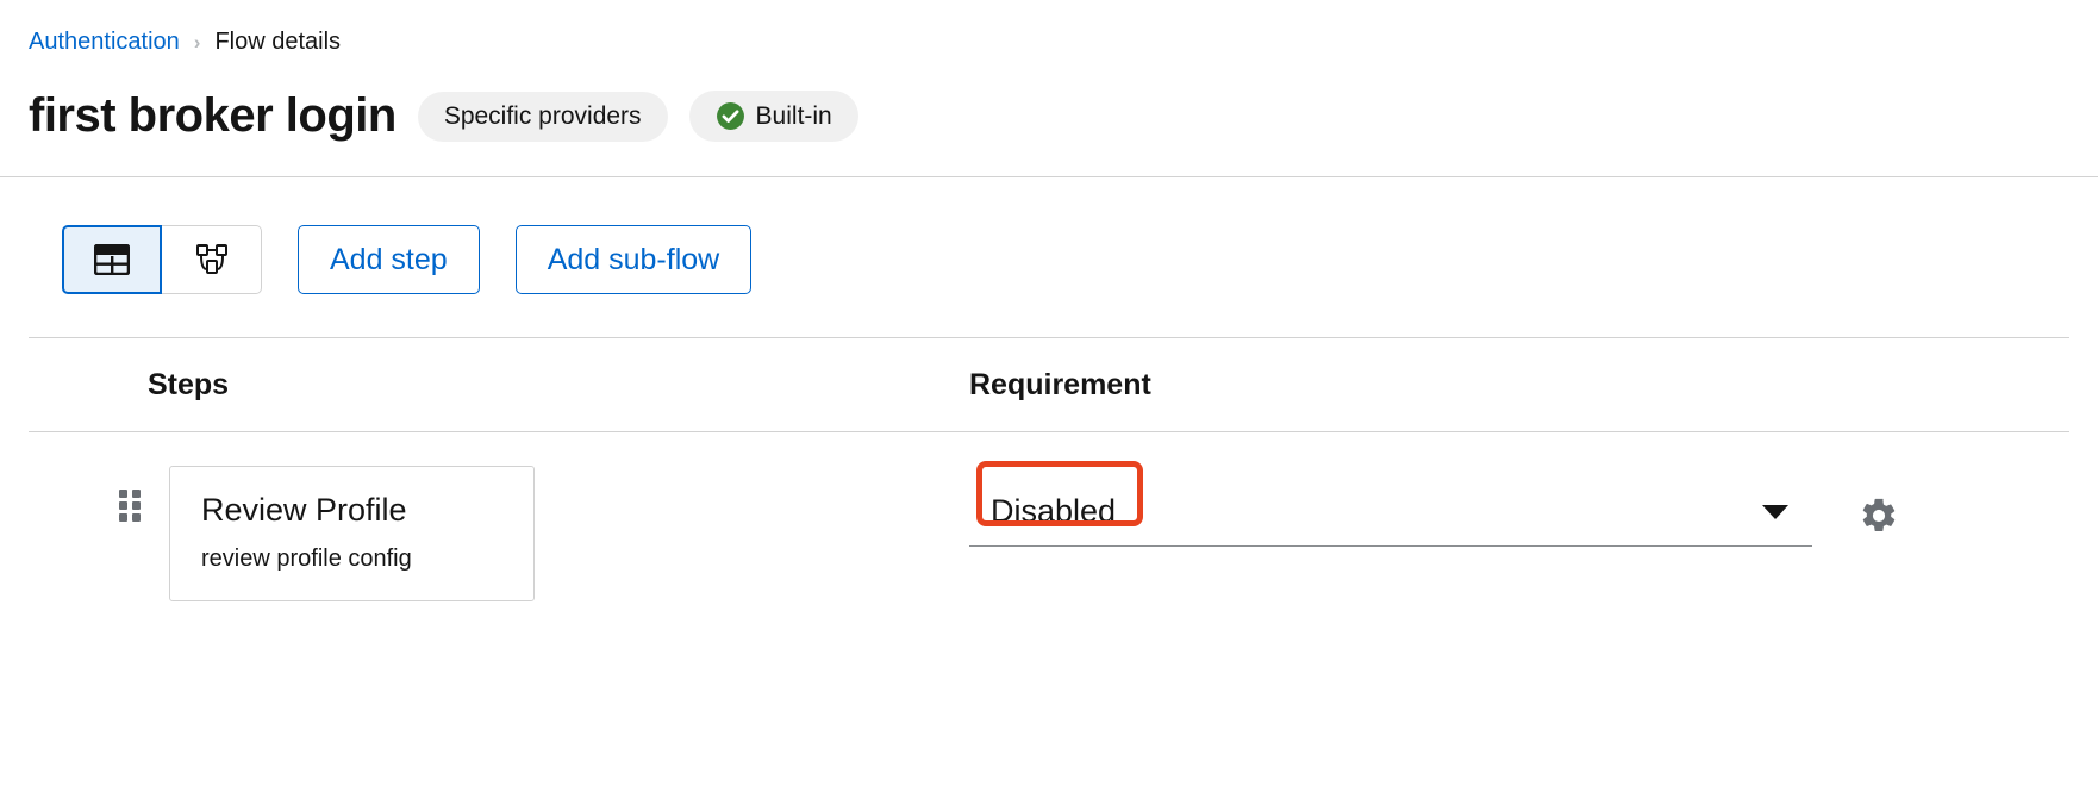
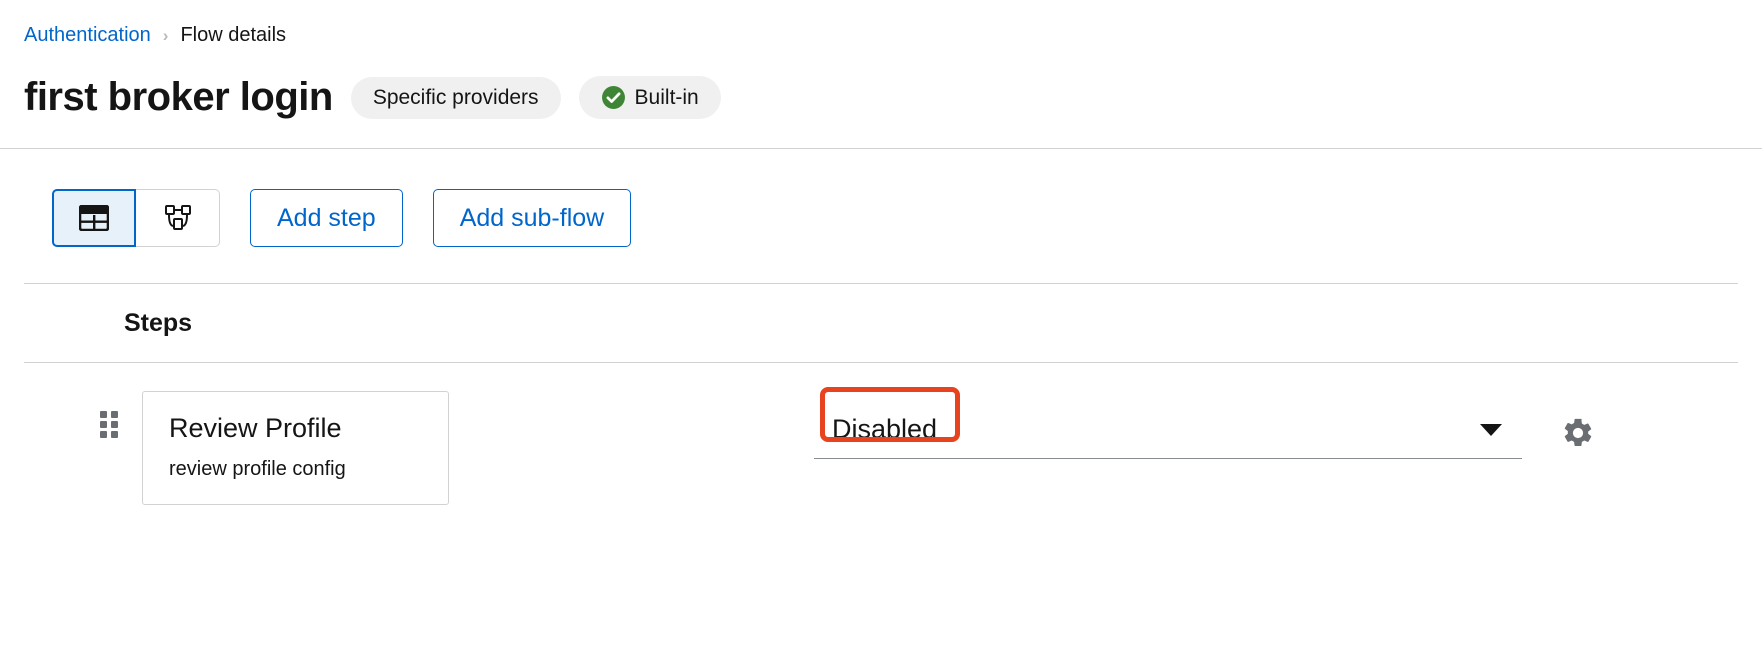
  Authentication
  ›
  Flow details
  first broker login
  Specific providers
  Built-in
  Add step
  Add sub-flow
  Steps
- Requirement
  Review Profile
  review profile config
  Disabled
